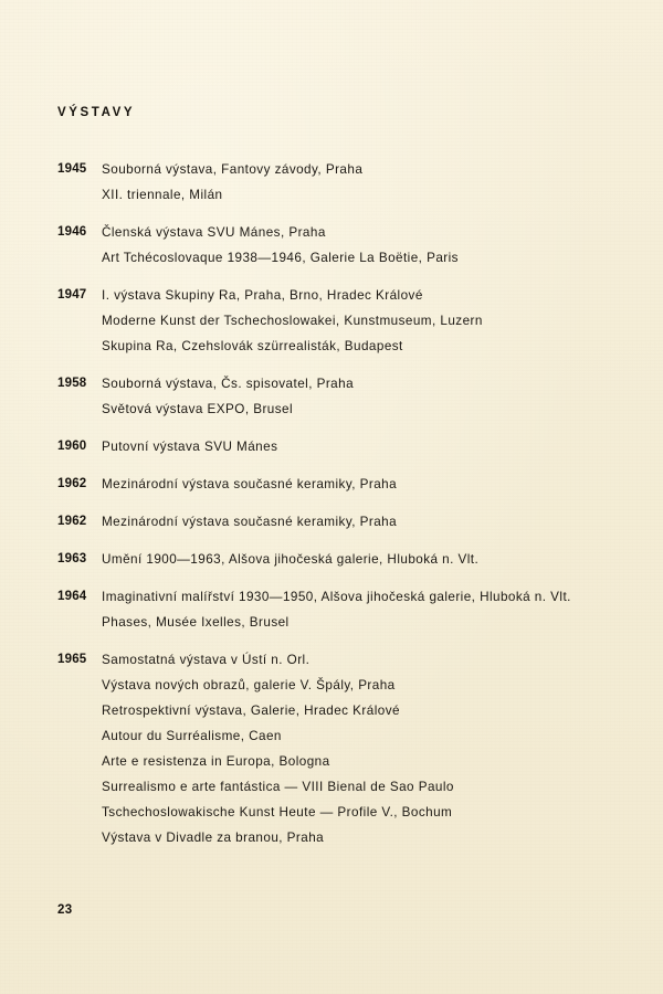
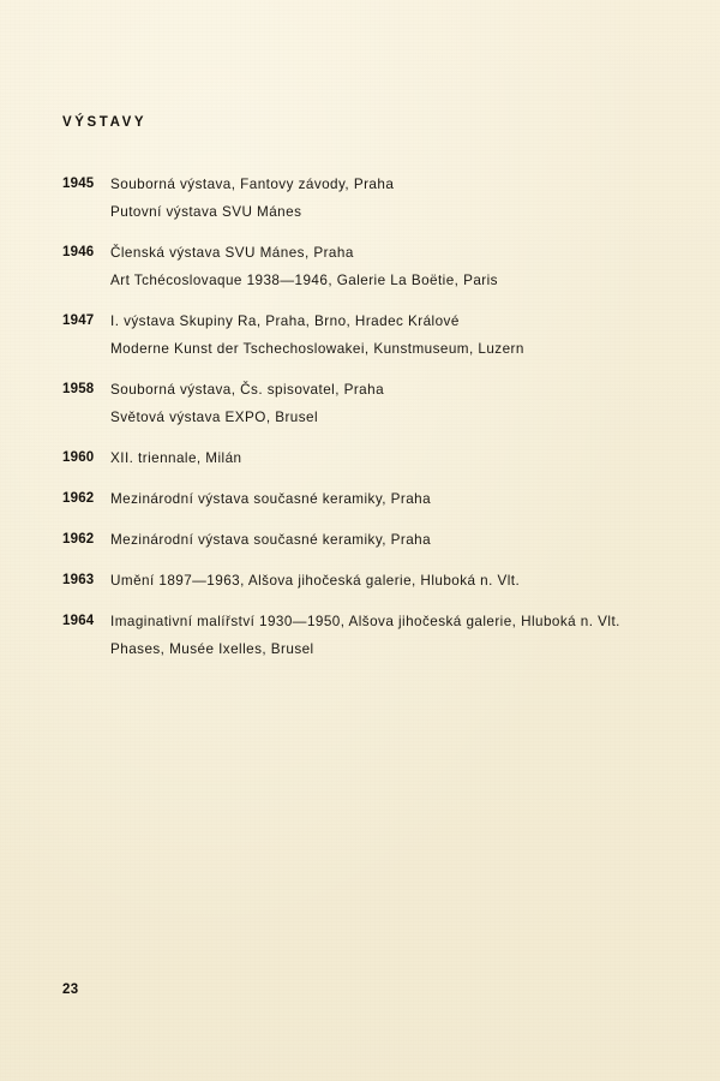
  VÝSTAVY
  1945
  Souborná výstava, Fantovy závody, Praha
- XII. triennale, Milán
+ Putovní výstava SVU Mánes
  1946
  Členská výstava SVU Mánes, Praha
  Art Tchécoslovaque 1938—1946, Galerie La Boëtie, Paris
  1947
  I. výstava Skupiny Ra, Praha, Brno, Hradec Králové
  Moderne Kunst der Tschechoslowakei, Kunstmuseum, Luzern
- Skupina Ra, Czehslovák szürrealisták, Budapest
  1958
  Souborná výstava, Čs. spisovatel, Praha
  Světová výstava EXPO, Brusel
  1960
- Putovní výstava SVU Mánes
+ XII. triennale, Milán
  1962
  Mezinárodní výstava současné keramiky, Praha
  1962
  Mezinárodní výstava současné keramiky, Praha
  1963
- Umění 1900—1963, Alšova jihočeská galerie, Hluboká n. Vlt.
+ Umění 1897—1963, Alšova jihočeská galerie, Hluboká n. Vlt.
  1964
  Imaginativní malířství 1930—1950, Alšova jihočeská galerie, Hluboká n. Vlt.
  Phases, Musée Ixelles, Brusel
- 1965
- Samostatná výstava v Ústí n. Orl.
- Výstava nových obrazů, galerie V. Špály, Praha
- Retrospektivní výstava, Galerie, Hradec Králové
- Autour du Surréalisme, Caen
- Arte e resistenza in Europa, Bologna
- Surrealismo e arte fantástica — VIII Bienal de Sao Paulo
- Tschechoslowakische Kunst Heute — Profile V., Bochum
- Výstava v Divadle za branou, Praha
  23
